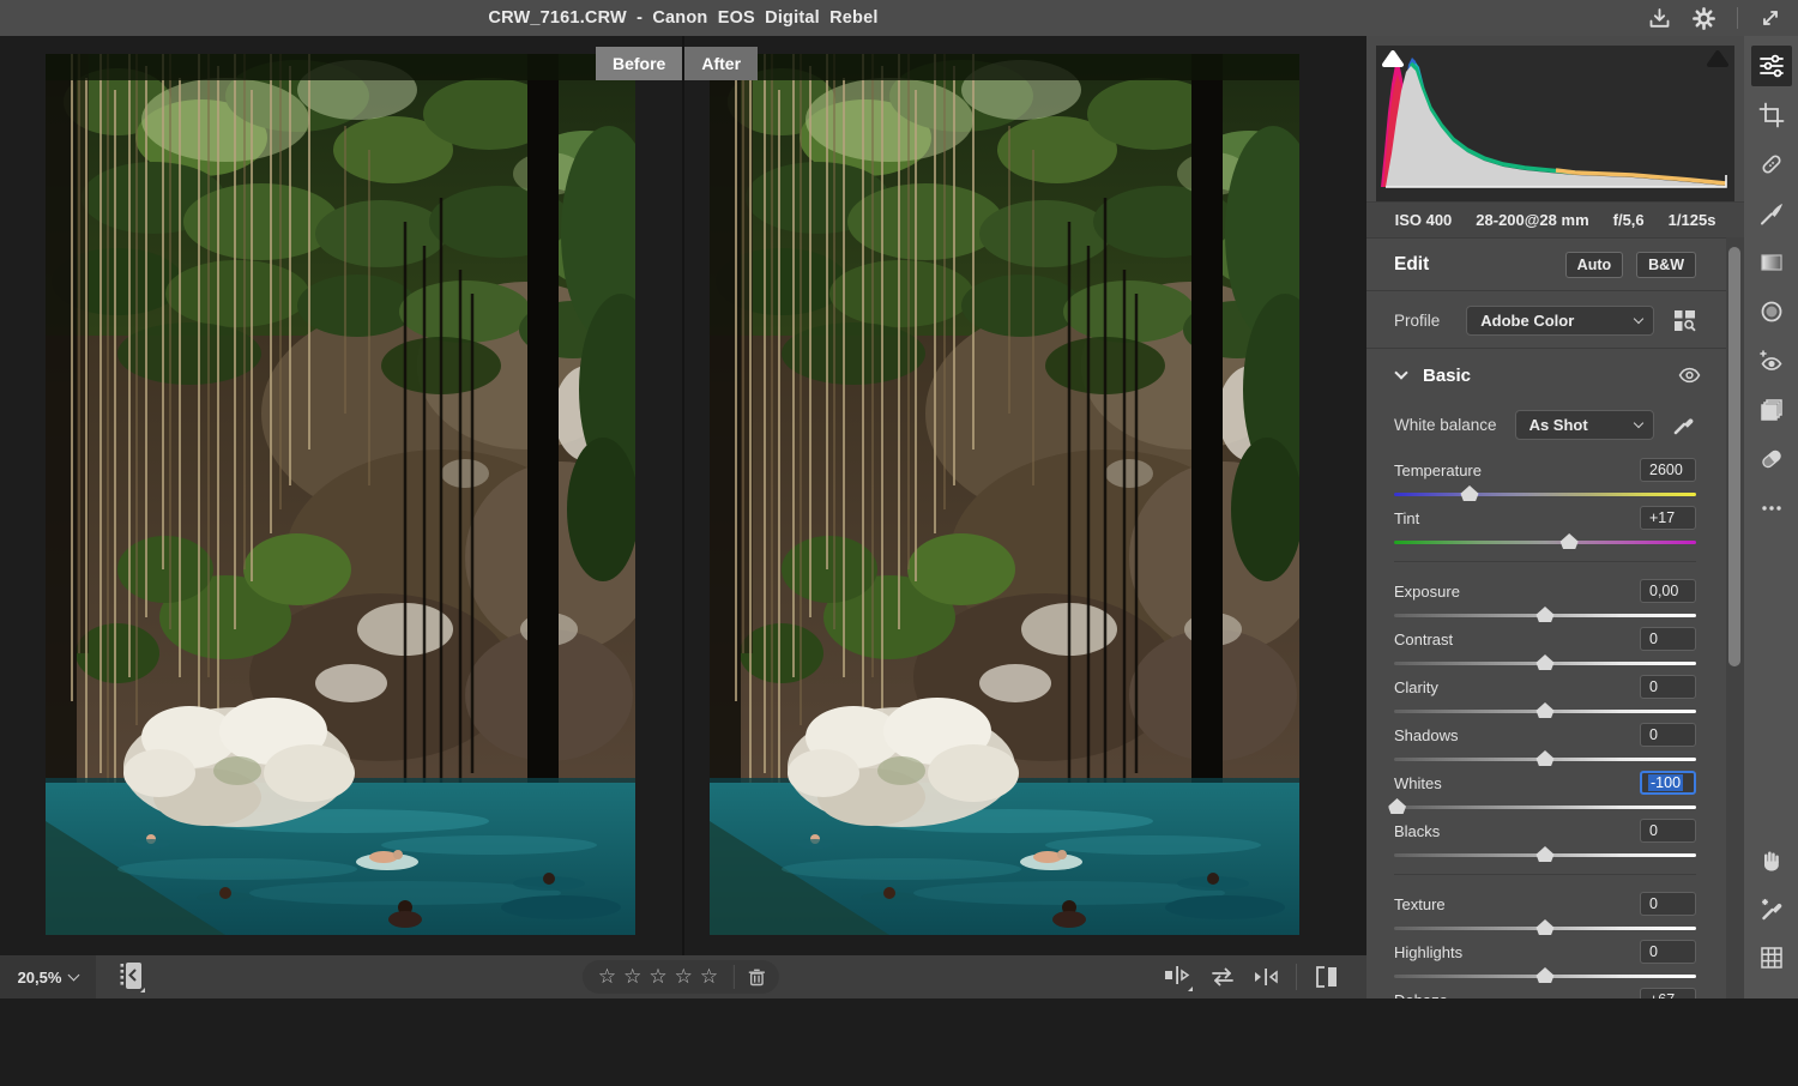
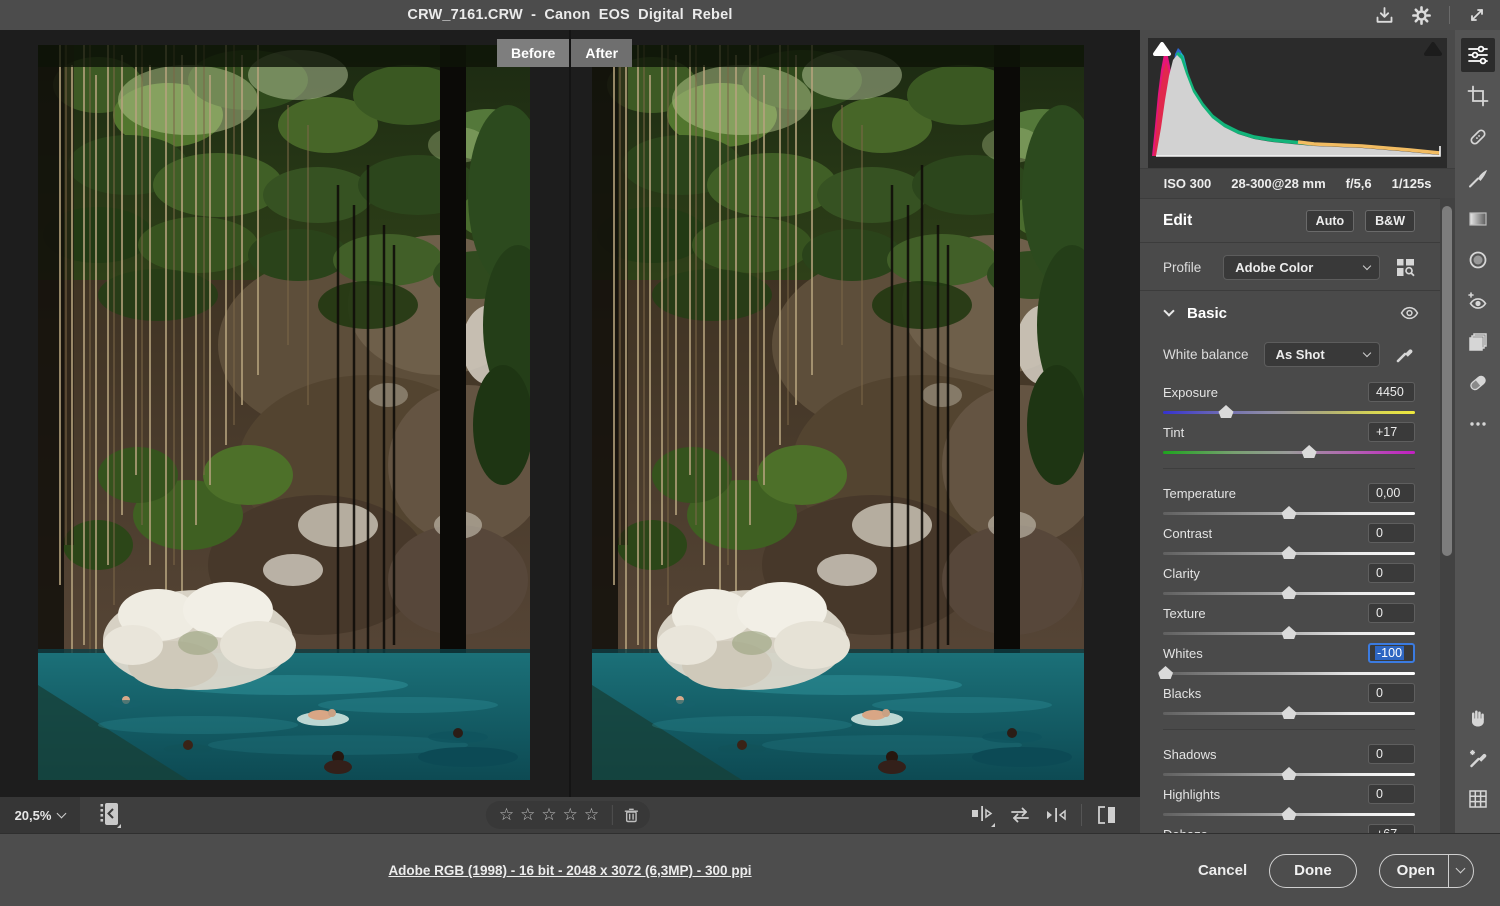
  CRW_7161.CRW - Canon EOS Digital Rebel
  Before
  After
  20,5%
  ☆ ☆ ☆ ☆ ☆
- ISO 400
+ ISO 300
- 28-200@28 mm
+ 28-300@28 mm
  f/5,6
  1/125s
  Edit
  Auto
  B&W
  Profile
  Adobe Color
  Basic
  White balance
  As Shot
- Temperature
+ Exposure
- 2600
+ 4450
  Tint
  +17
- Exposure
+ Temperature
  0,00
  Contrast
  0
  Clarity
  0
- Shadows
+ Texture
  0
  Whites
  -100
  Blacks
  0
- Texture
+ Shadows
  0
  Highlights
  0
+ Adobe RGB (1998) - 16 bit - 2048 x 3072 (6,3MP) - 300 ppi
+ Cancel
+ Done
+ Open
